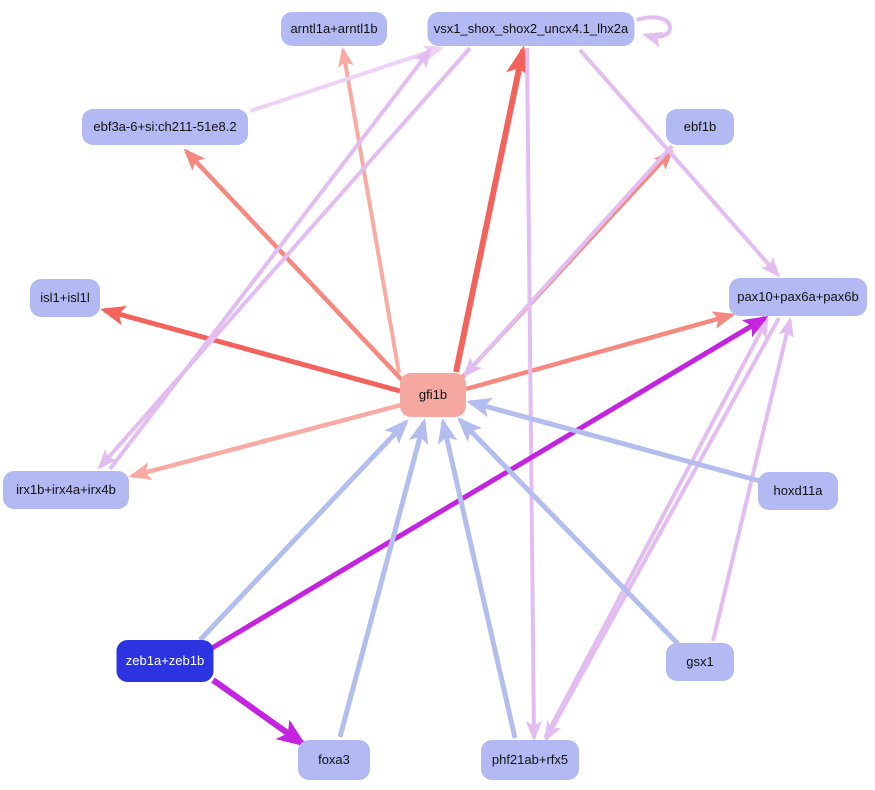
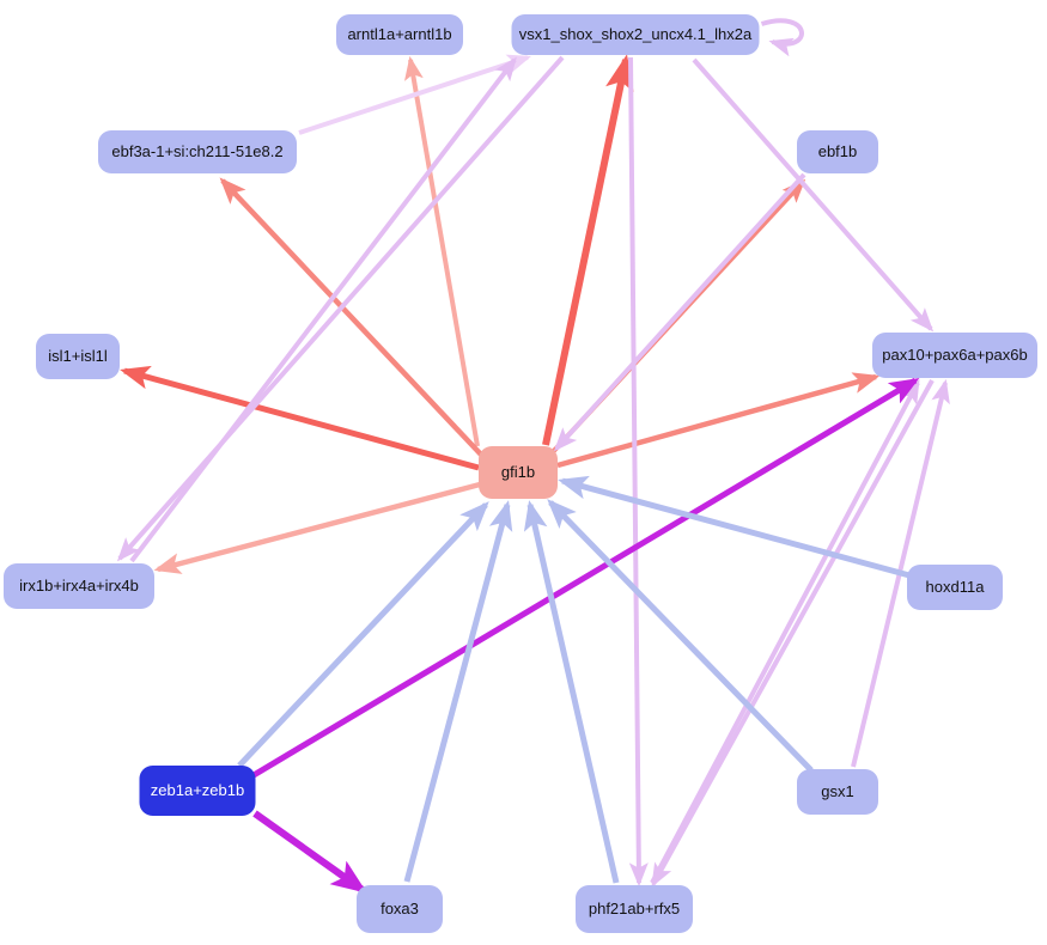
  arntl1a+arntl1b
  vsx1_shox_shox2_uncx4.1_lhx2a
- ebf3a-6+si:ch211-51e8.2
+ ebf3a-1+si:ch211-51e8.2
  ebf1b
  isl1+isl1l
  pax10+pax6a+pax6b
  gfi1b
  irx1b+irx4a+irx4b
  hoxd11a
  zeb1a+zeb1b
  gsx1
  foxa3
  phf21ab+rfx5
